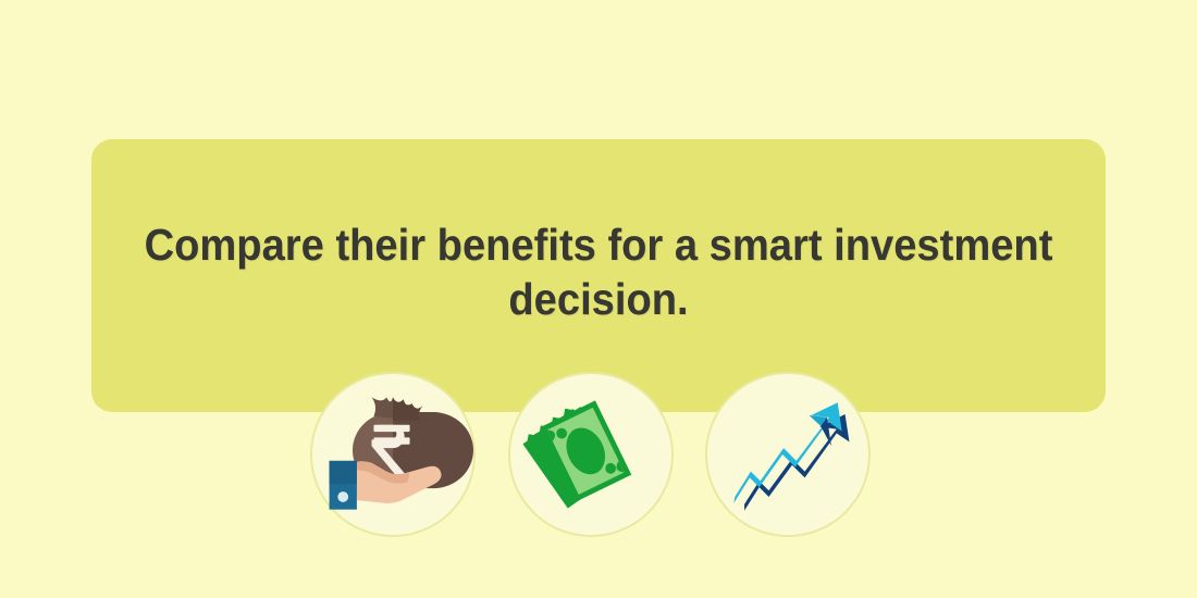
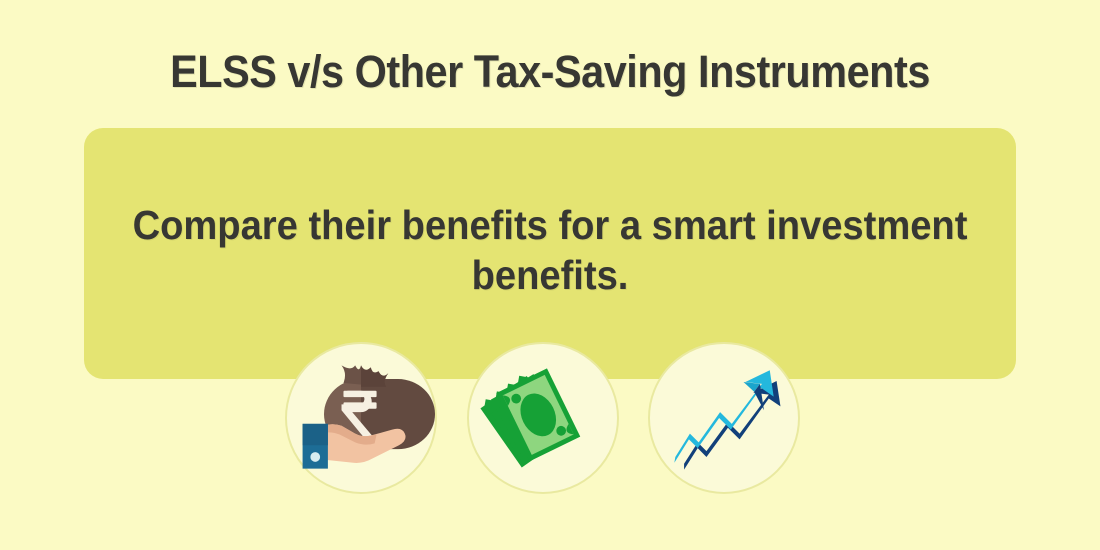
+ ELSS v/s Other Tax-Saving Instruments
- Compare their benefits for a smart investment decision.
+ Compare their benefits for a smart investment benefits.
